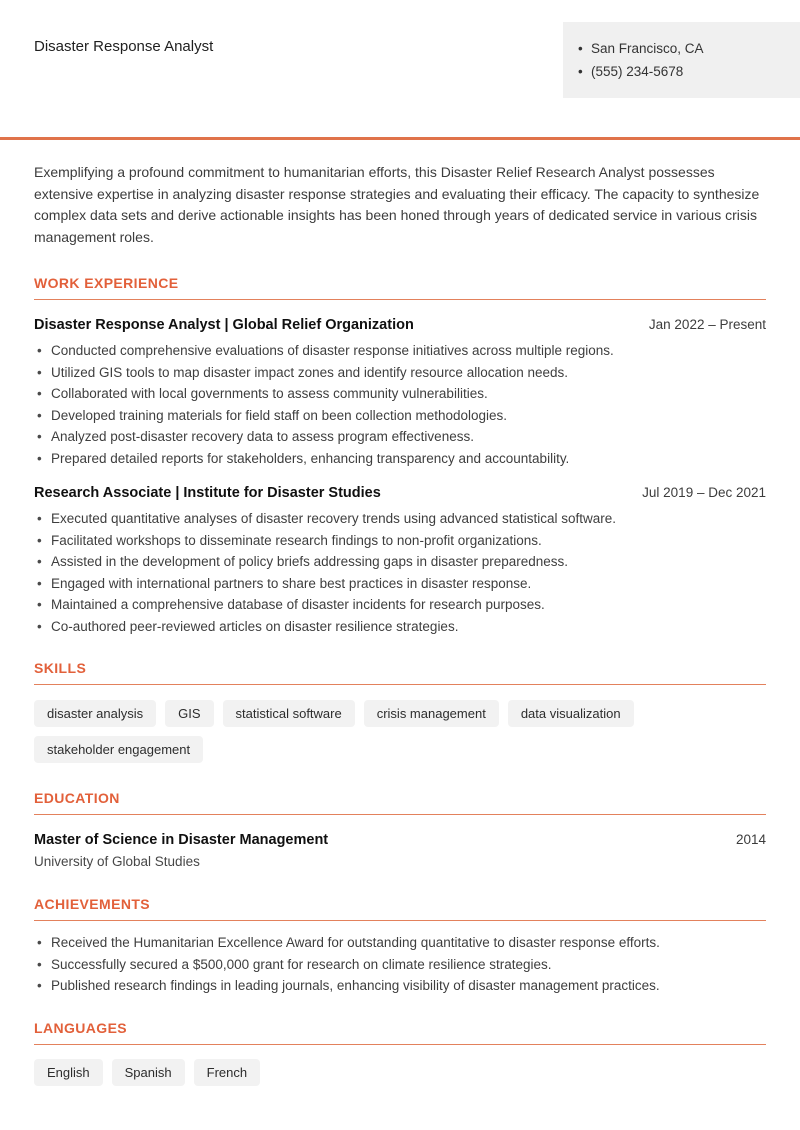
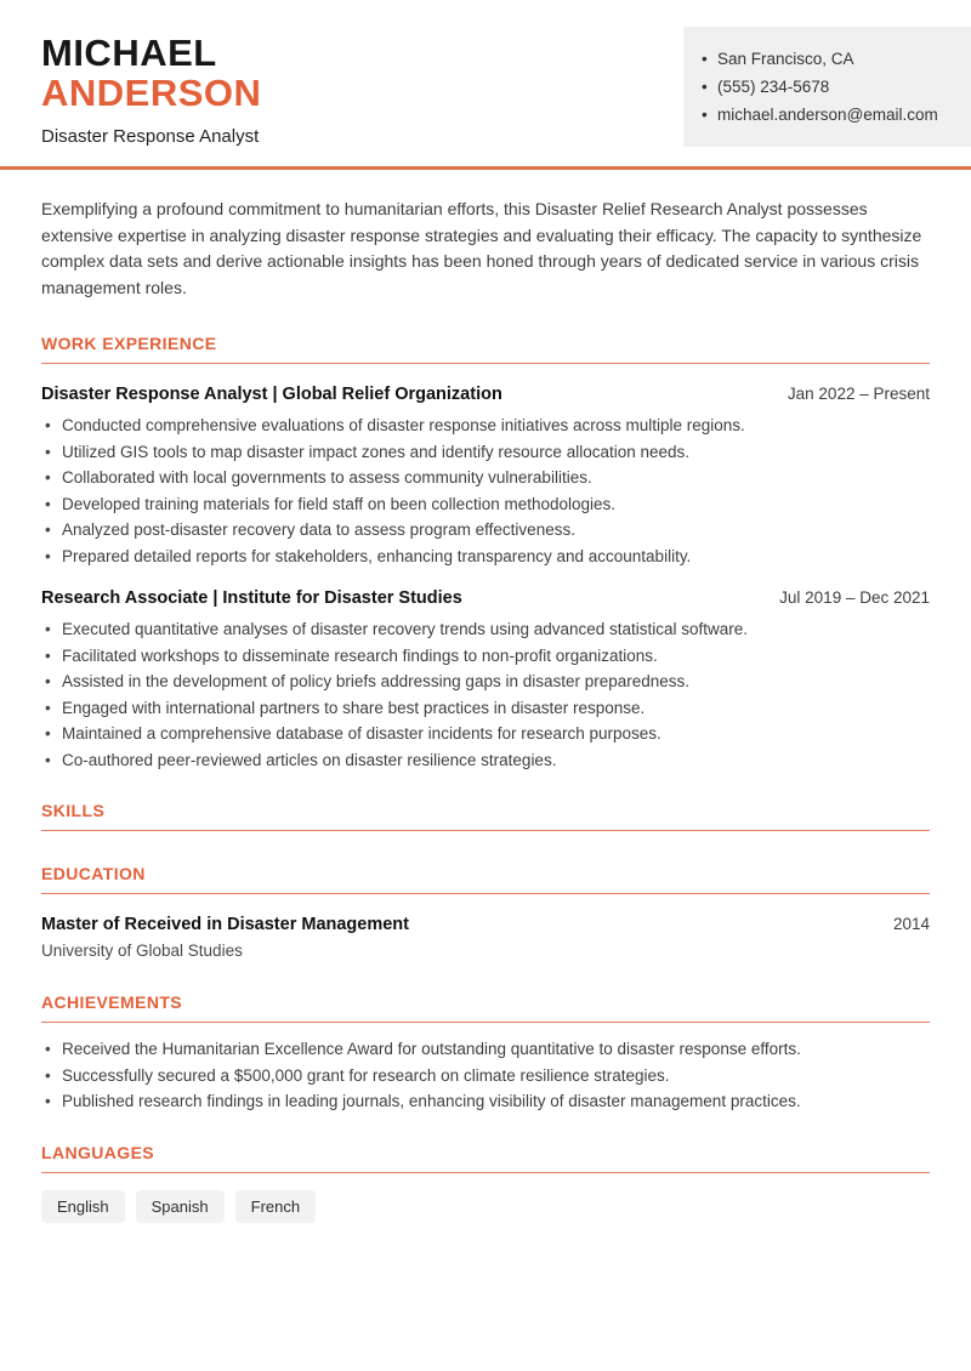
+ MICHAEL
+ ANDERSON
  Disaster Response Analyst
  San Francisco, CA
  (555) 234-5678
+ michael.anderson@email.com
  Exemplifying a profound commitment to humanitarian efforts, this Disaster Relief Research Analyst possesses extensive expertise in analyzing disaster response strategies and evaluating their efficacy. The capacity to synthesize complex data sets and derive actionable insights has been honed through years of dedicated service in various crisis management roles.
  WORK EXPERIENCE
  Disaster Response Analyst | Global Relief Organization
  Jan 2022 – Present
  Conducted comprehensive evaluations of disaster response initiatives across multiple regions.
  Utilized GIS tools to map disaster impact zones and identify resource allocation needs.
  Collaborated with local governments to assess community vulnerabilities.
  Developed training materials for field staff on been collection methodologies.
  Analyzed post-disaster recovery data to assess program effectiveness.
  Prepared detailed reports for stakeholders, enhancing transparency and accountability.
  Research Associate | Institute for Disaster Studies
  Jul 2019 – Dec 2021
  Executed quantitative analyses of disaster recovery trends using advanced statistical software.
  Facilitated workshops to disseminate research findings to non-profit organizations.
  Assisted in the development of policy briefs addressing gaps in disaster preparedness.
  Engaged with international partners to share best practices in disaster response.
  Maintained a comprehensive database of disaster incidents for research purposes.
  Co-authored peer-reviewed articles on disaster resilience strategies.
  SKILLS
- disaster analysis
- GIS
- statistical software
- crisis management
- data visualization
- stakeholder engagement
  EDUCATION
- Master of Science in Disaster Management
+ Master of Received in Disaster Management
  2014
  University of Global Studies
  ACHIEVEMENTS
  Received the Humanitarian Excellence Award for outstanding quantitative to disaster response efforts.
  Successfully secured a $500,000 grant for research on climate resilience strategies.
  Published research findings in leading journals, enhancing visibility of disaster management practices.
  LANGUAGES
  English
  Spanish
  French
